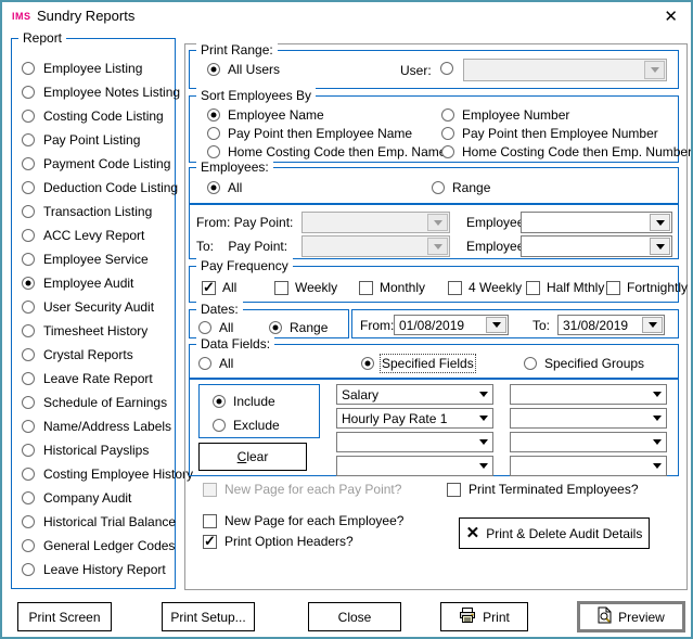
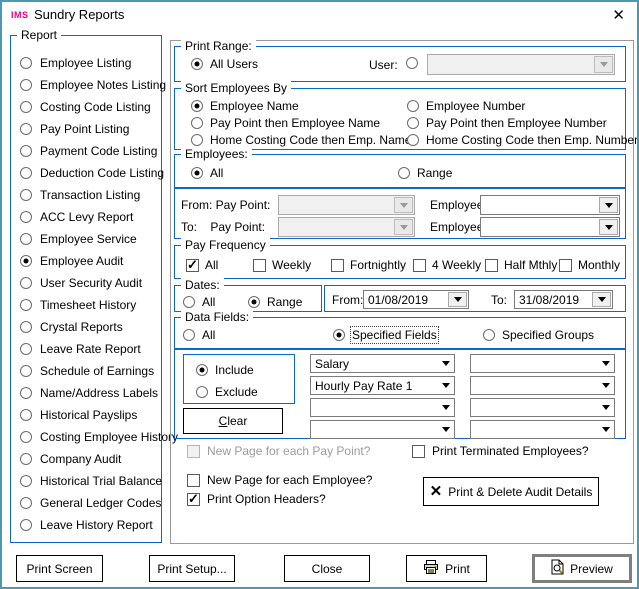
  IMS
  Sundry Reports
  ✕
  Report
  Employee Listing
  Employee Notes Listing
  Costing Code Listing
  Pay Point Listing
  Payment Code Listing
  Deduction Code Listing
  Transaction Listing
  ACC Levy Report
  Employee Service
  Employee Audit
  User Security Audit
  Timesheet History
  Crystal Reports
  Leave Rate Report
  Schedule of Earnings
  Name/Address Labels
  Historical Payslips
  Costing Employee History
  Company Audit
  Historical Trial Balance
  General Ledger Codes
  Leave History Report
  Print Range:
  All Users
  User:
  Sort Employees By
  Employee Name
  Employee Number
  Pay Point then Employee Name
  Pay Point then Employee Number
  Home Costing Code then Emp. Nam
  Home Costing Code then Emp. Number
  Employees:
  All
  Range
  From: Pay Point:
  Employe
  To: Pay Point:
  Employe
  Pay Frequency
  All
  Weekly
- Monthly
+ Fortnightly
  4 Weekly
  Half Mthly
- Fortnightly
+ Monthly
  Dates:
  All
  Range
  From:
  01/08/2019
  To:
  31/08/2019
  Data Fields:
  All
  Specified Fields
  Specified Groups
  Include
  Exclude
  Clear
  Salary
  Hourly Pay Rate 1
  New Page for each Pay Point?
  Print Terminated Employees?
  New Page for each Employee?
  Print Option Headers?
  ✕
  Print & Delete Audit Details
  Print Screen
  Print Setup...
  Close
  Print
  Preview
